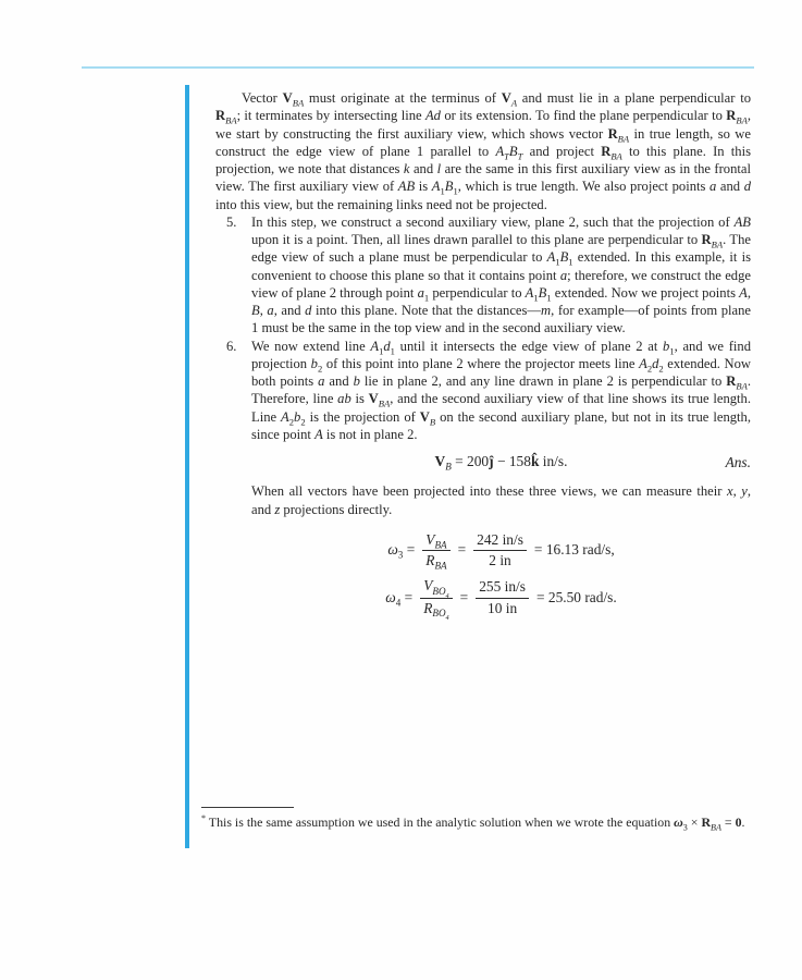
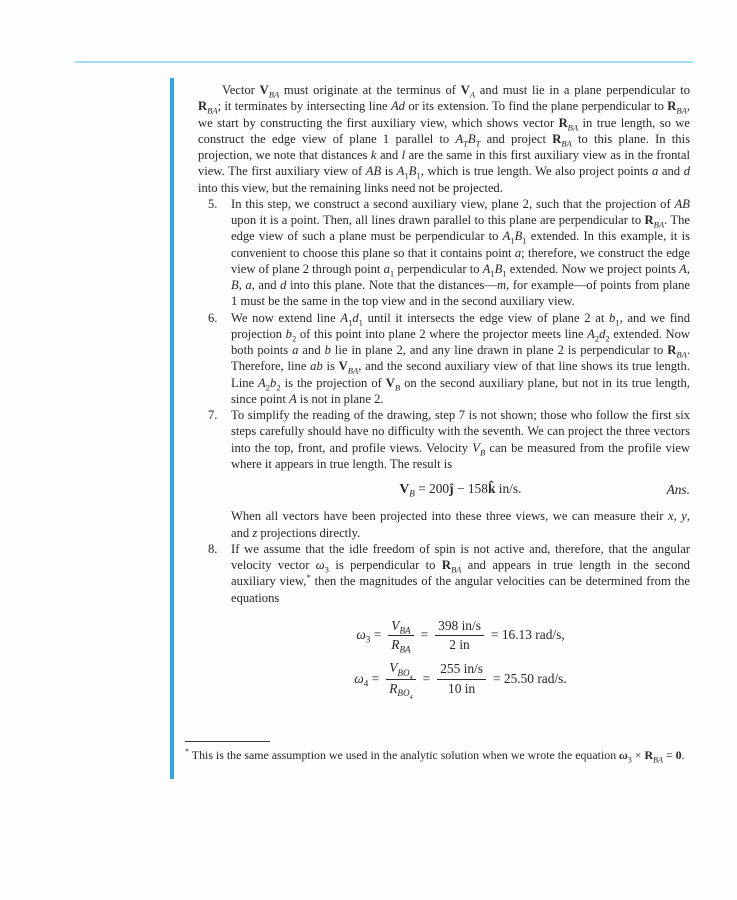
  Vector VBA must originate at the terminus of VA and must lie in a plane perpendicular to RBA; it terminates by intersecting line Ad or its extension. To find the plane perpendicular to RBA, we start by constructing the first auxiliary view, which shows vector RBA in true length, so we construct the edge view of plane 1 parallel to ATBT and project RBA to this plane. In this projection, we note that distances k and l are the same in this first auxiliary view as in the frontal view. The first auxiliary view of AB is A1B1, which is true length. We also project points a and d into this view, but the remaining links need not be projected.
  5.
  In this step, we construct a second auxiliary view, plane 2, such that the projection of AB upon it is a point. Then, all lines drawn parallel to this plane are perpendicular to RBA. The edge view of such a plane must be perpendicular to A1B1 extended. In this example, it is convenient to choose this plane so that it contains point a; therefore, we construct the edge view of plane 2 through point a1 perpendicular to A1B1 extended. Now we project points A, B, a, and d into this plane. Note that the distances—m, for example—of points from plane 1 must be the same in the top view and in the second auxiliary view.
  6.
  We now extend line A1d1 until it intersects the edge view of plane 2 at b1, and we find projection b2 of this point into plane 2 where the projector meets line A2d2 extended. Now both points a and b lie in plane 2, and any line drawn in plane 2 is perpendicular to RBA. Therefore, line ab is VBA, and the second auxiliary view of that line shows its true length. Line A2b2 is the projection of VB on the second auxiliary plane, but not in its true length, since point A is not in plane 2.
+ 7.
+ To simplify the reading of the drawing, step 7 is not shown; those who follow the first six steps carefully should have no difficulty with the seventh. We can project the three vectors into the top, front, and profile views. Velocity VB can be measured from the profile view where it appears in true length. The result is
  VB = 200ĵ − 158k̂ in/s.
  Ans.
  When all vectors have been projected into these three views, we can measure their x, y, and z projections directly.
+ 8.
+ If we assume that the idle freedom of spin is not active and, therefore, that the angular velocity vector ω3 is perpendicular to RBA and appears in true length in the second auxiliary view,* then the magnitudes of the angular velocities can be determined from the equations
  ω3 =
  VBA
  RBA
  =
- 242 in/s
+ 398 in/s
  2 in
  = 16.13 rad/s,
  ω4 =
  VBO
  RBO
  =
  255 in/s
  10 in
  = 25.50 rad/s.
  * This is the same assumption we used in the analytic solution when we wrote the equation ω3 × RBA = 0.
